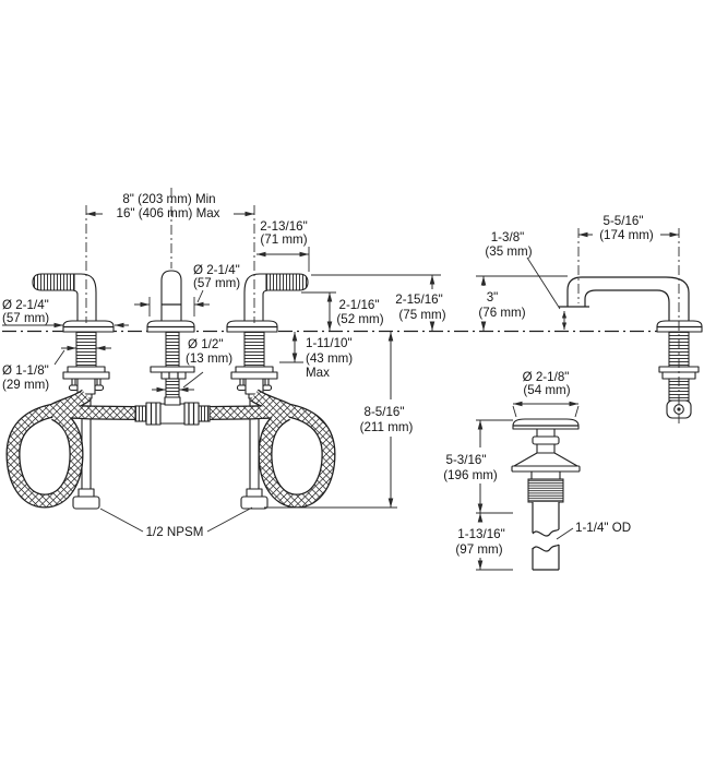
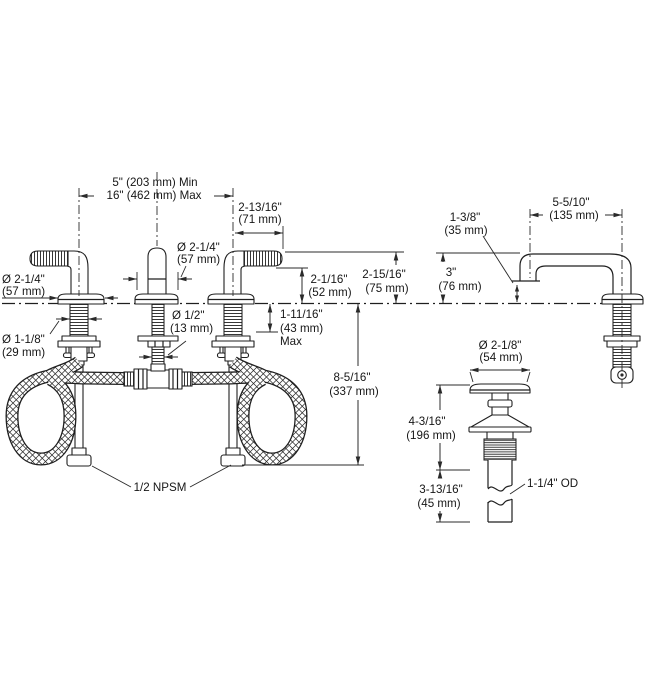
- 8" (203 mm) Min
+ 5" (203 mm) Min
- 16" (406 mm) Max
+ 16" (462 mm) Max
  2-13/16"
  (71 mm)
  Ø 2-1/4"
  (57 mm)
  Ø 2-1/4"
  (57 mm)
  Ø 1-1/8"
  (29 mm)
  Ø 1/2"
  (13 mm)
  2-1/16"
  (52 mm)
  2-15/16"
  (75 mm)
- 1-11/10"
+ 1-11/16"
  (43 mm)
  Max
  8-5/16"
- (211 mm)
+ (337 mm)
  1/2 NPSM
- 5-5/16"
+ 5-5/10"
- (174 mm)
+ (135 mm)
  1-3/8"
  (35 mm)
  3"
  (76 mm)
  Ø 2-1/8"
  (54 mm)
- 5-3/16"
+ 4-3/16"
  (196 mm)
- 1-13/16"
+ 3-13/16"
- (97 mm)
+ (45 mm)
  1-1/4" OD
